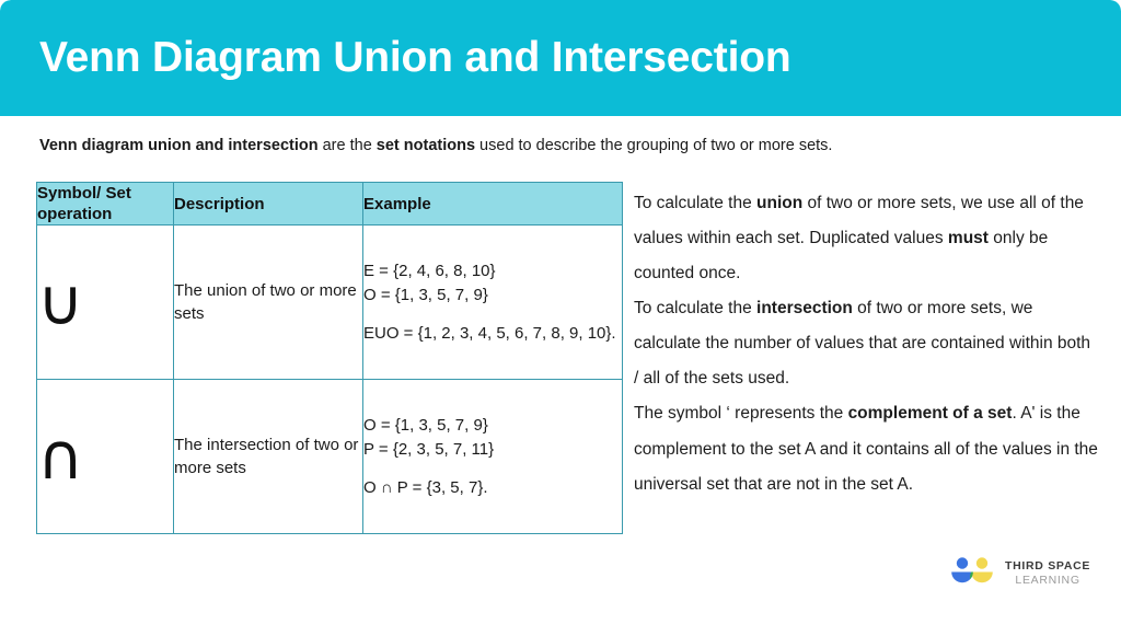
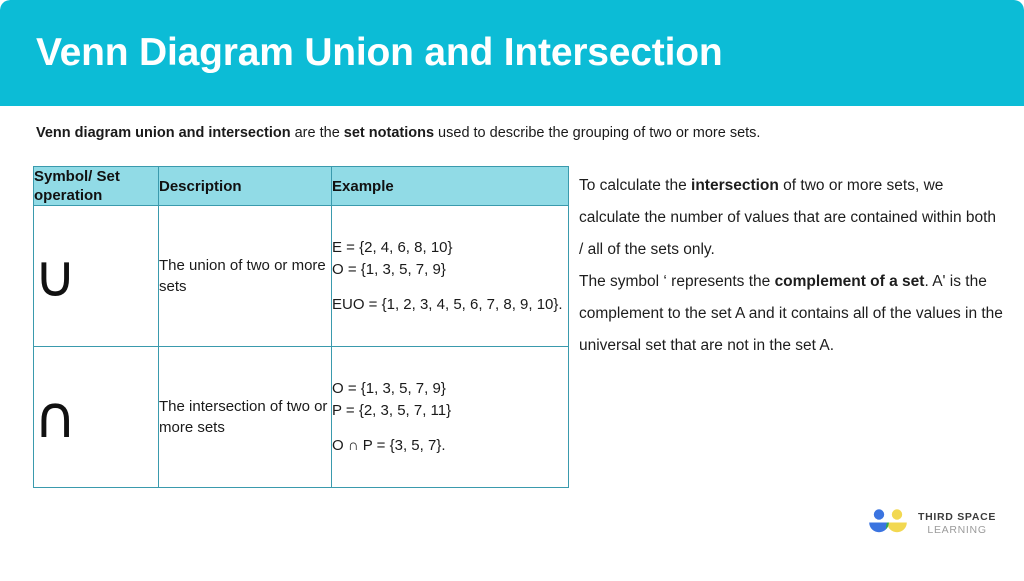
  Venn Diagram Union and Intersection
  Venn diagram union and intersection are the set notations used to describe the grouping of two or more sets.
  Symbol/ Set operation	Description	Example
  ∪	The union of two or more sets	E = {2, 4, 6, 8, 10} O = {1, 3, 5, 7, 9} EUO = {1, 2, 3, 4, 5, 6, 7, 8, 9, 10}.
  ∩	The intersection of two or more sets	O = {1, 3, 5, 7, 9} P = {2, 3, 5, 7, 11} O ∩ P = {3, 5, 7}.
- To calculate the union of two or more sets, we use all of the values within each set. Duplicated values must only be counted once.
- To calculate the intersection of two or more sets, we calculate the number of values that are contained within both / all of the sets used.
+ To calculate the intersection of two or more sets, we calculate the number of values that are contained within both / all of the sets only.
  The symbol ‘ represents the complement of a set. A' is the complement to the set A and it contains all of the values in the universal set that are not in the set A.
  THIRD SPACE
  LEARNING
